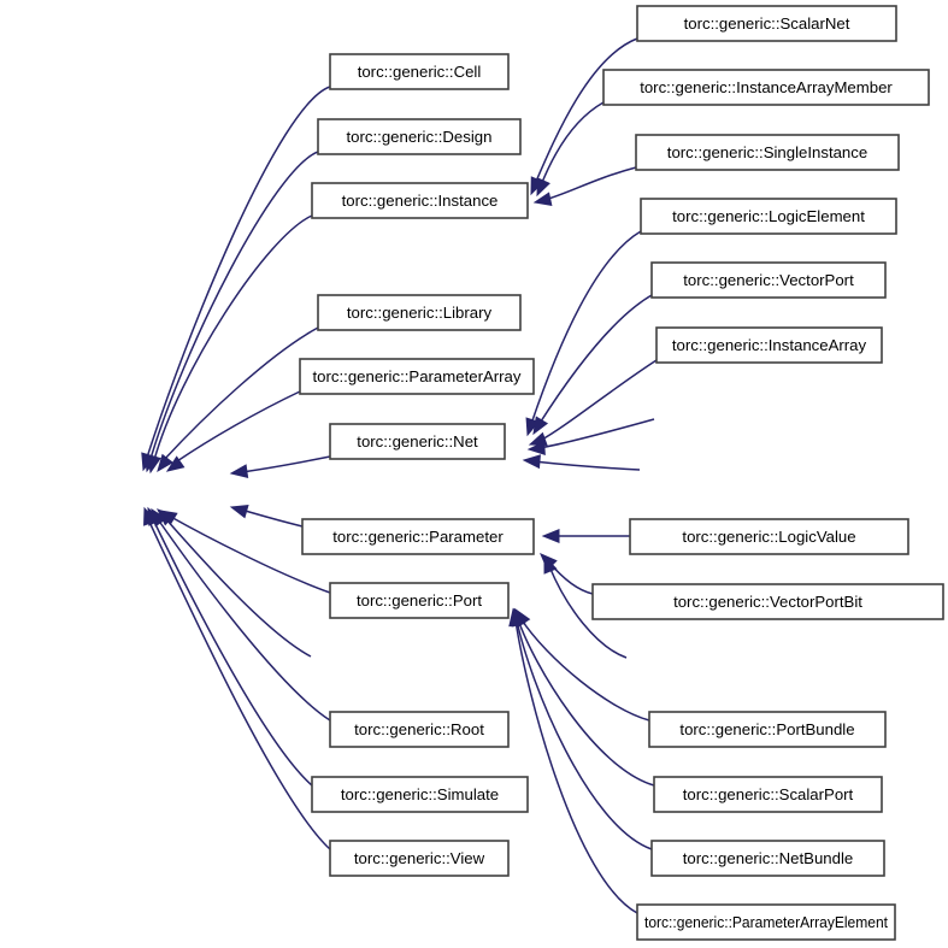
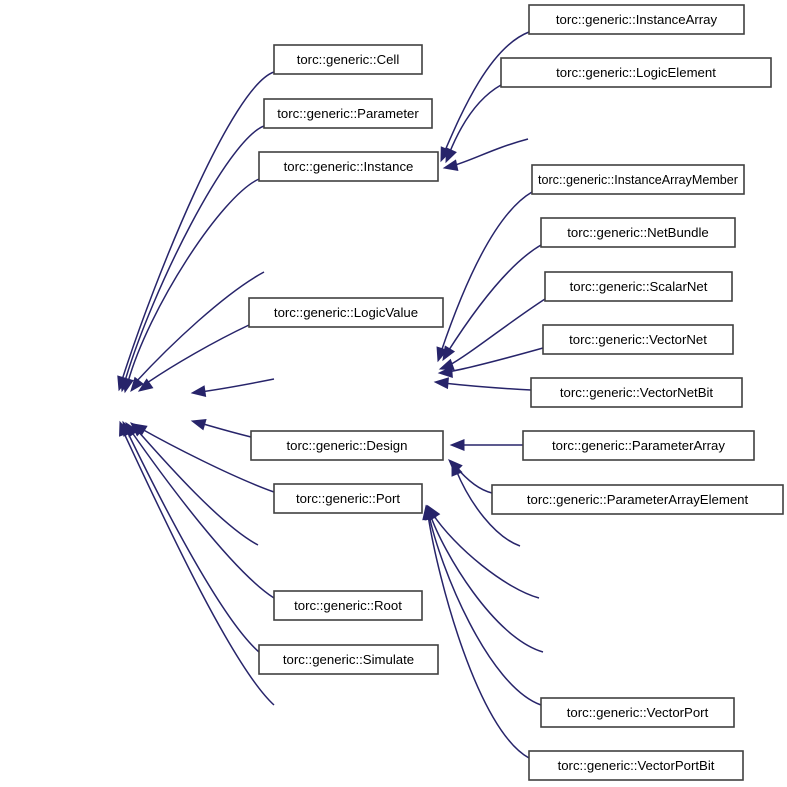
  torc::generic::Cell
- torc::generic::Design
+ torc::generic::Parameter
  torc::generic::Instance
- torc::generic::Library
- torc::generic::ParameterArray
+ torc::generic::LogicValue
- torc::generic::Net
- torc::generic::Parameter
+ torc::generic::Design
  torc::generic::Port
  torc::generic::Root
  torc::generic::Simulate
- torc::generic::View
- torc::generic::ScalarNet
+ torc::generic::InstanceArray
- torc::generic::InstanceArrayMember
+ torc::generic::LogicElement
- torc::generic::SingleInstance
- torc::generic::LogicElement
+ torc::generic::InstanceArrayMember
- torc::generic::VectorPort
+ torc::generic::NetBundle
- torc::generic::InstanceArray
+ torc::generic::ScalarNet
+ torc::generic::VectorNet
+ torc::generic::VectorNetBit
- torc::generic::LogicValue
+ torc::generic::ParameterArray
- torc::generic::VectorPortBit
+ torc::generic::ParameterArrayElement
- torc::generic::PortBundle
- torc::generic::ScalarPort
- torc::generic::NetBundle
+ torc::generic::VectorPort
- torc::generic::ParameterArrayElement
+ torc::generic::VectorPortBit
